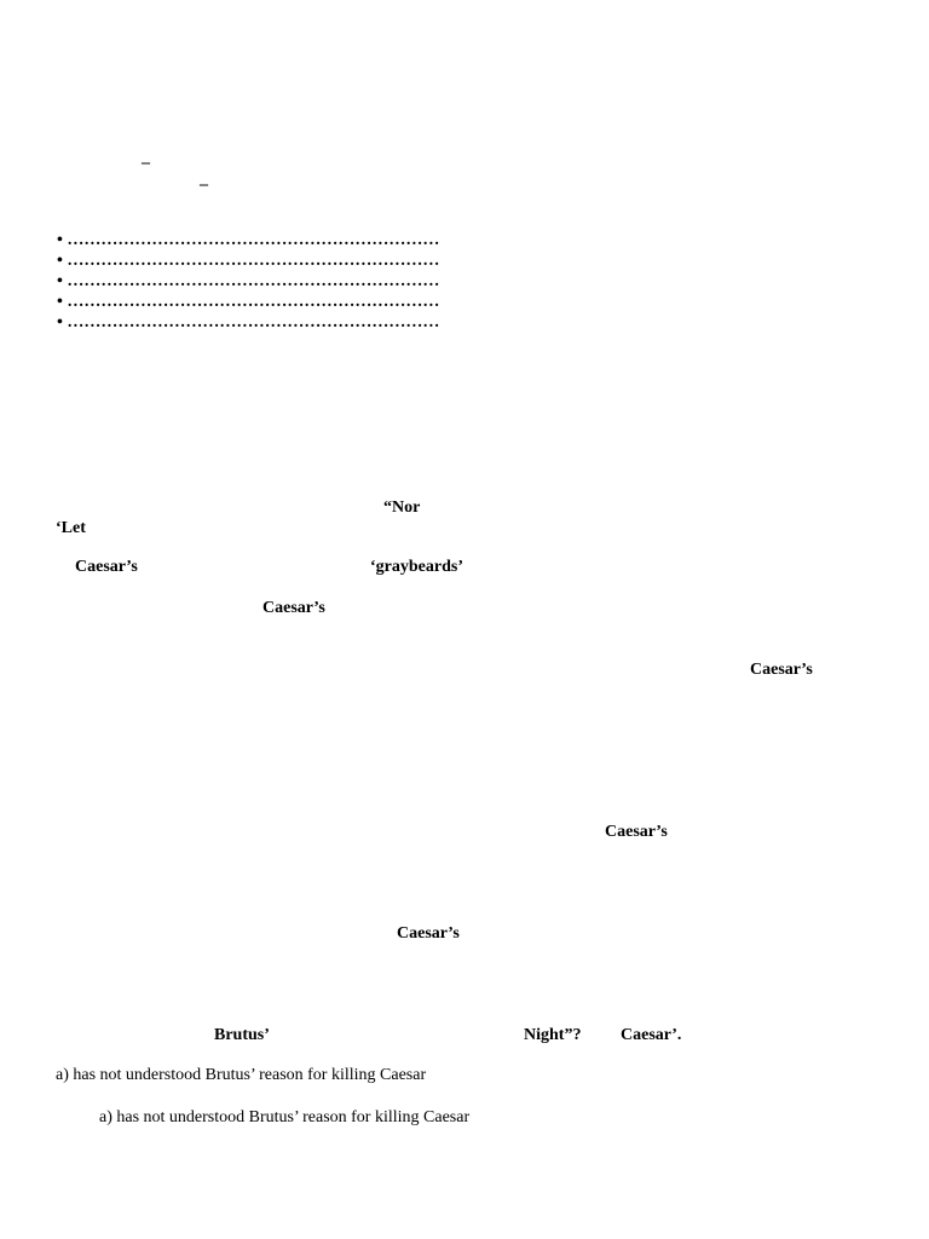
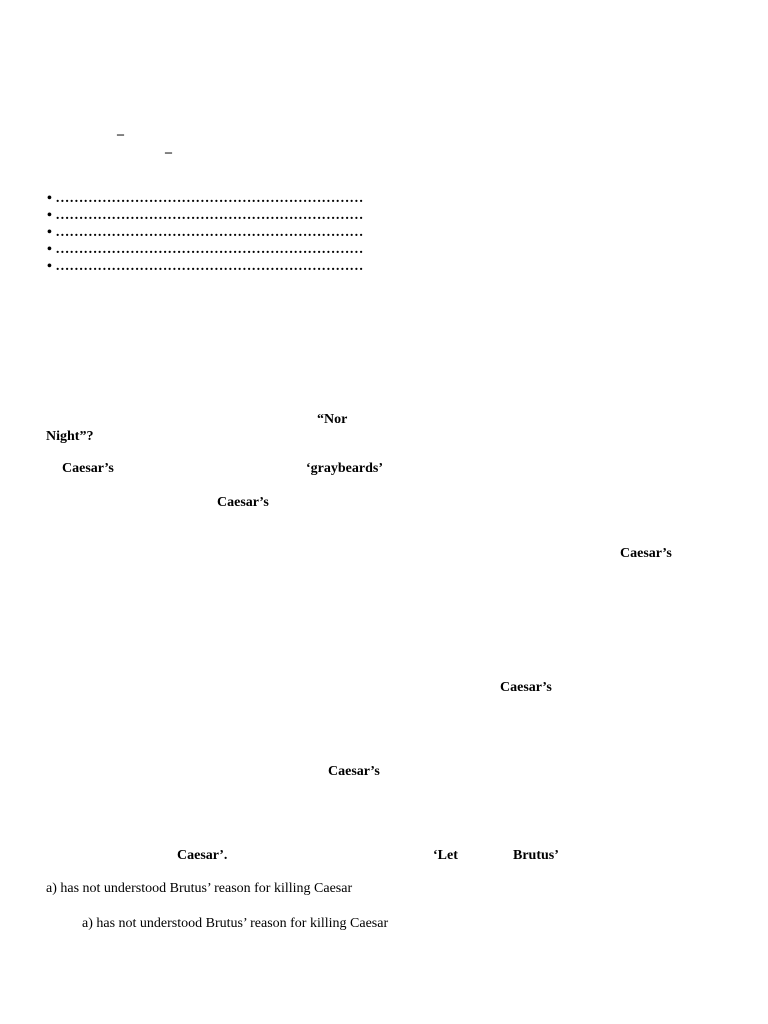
  • …………………………………………………………
  • …………………………………………………………
  • …………………………………………………………
  • …………………………………………………………
  • …………………………………………………………
  –
  –
  “Nor
- ‘Let
+ Night”?
  Caesar’s
  ‘graybeards’
  Caesar’s
  Caesar’s
  Caesar’s
  Caesar’s
- Brutus’
+ Caesar’.
- Night”?
+ ‘Let
- Caesar’.
+ Brutus’
  a) has not understood Brutus’ reason for killing Caesar
  a) has not understood Brutus’ reason for killing Caesar
